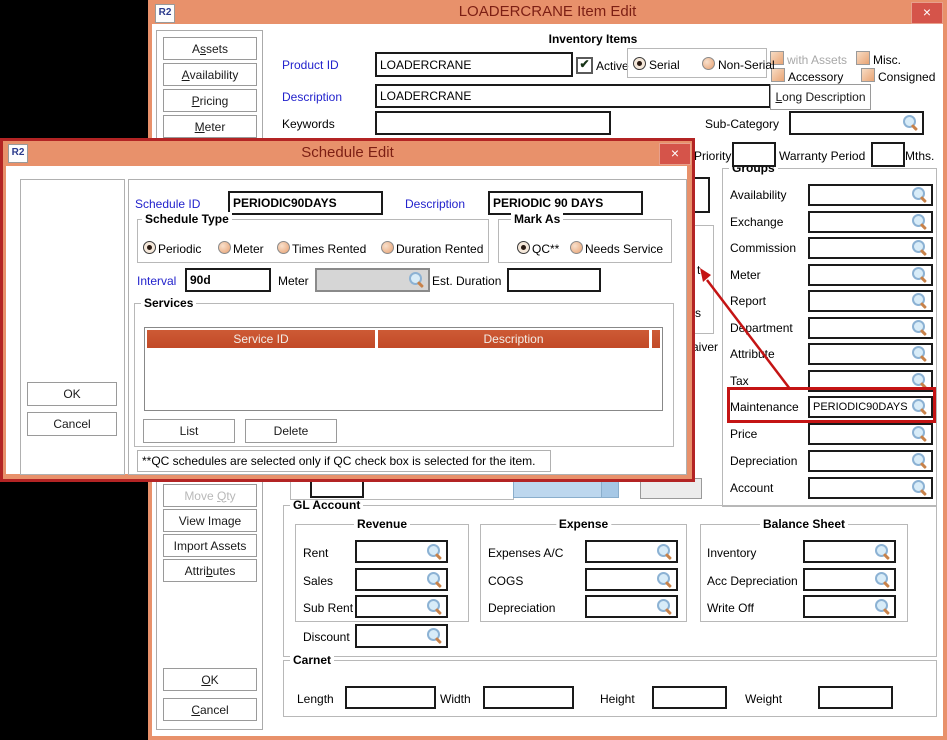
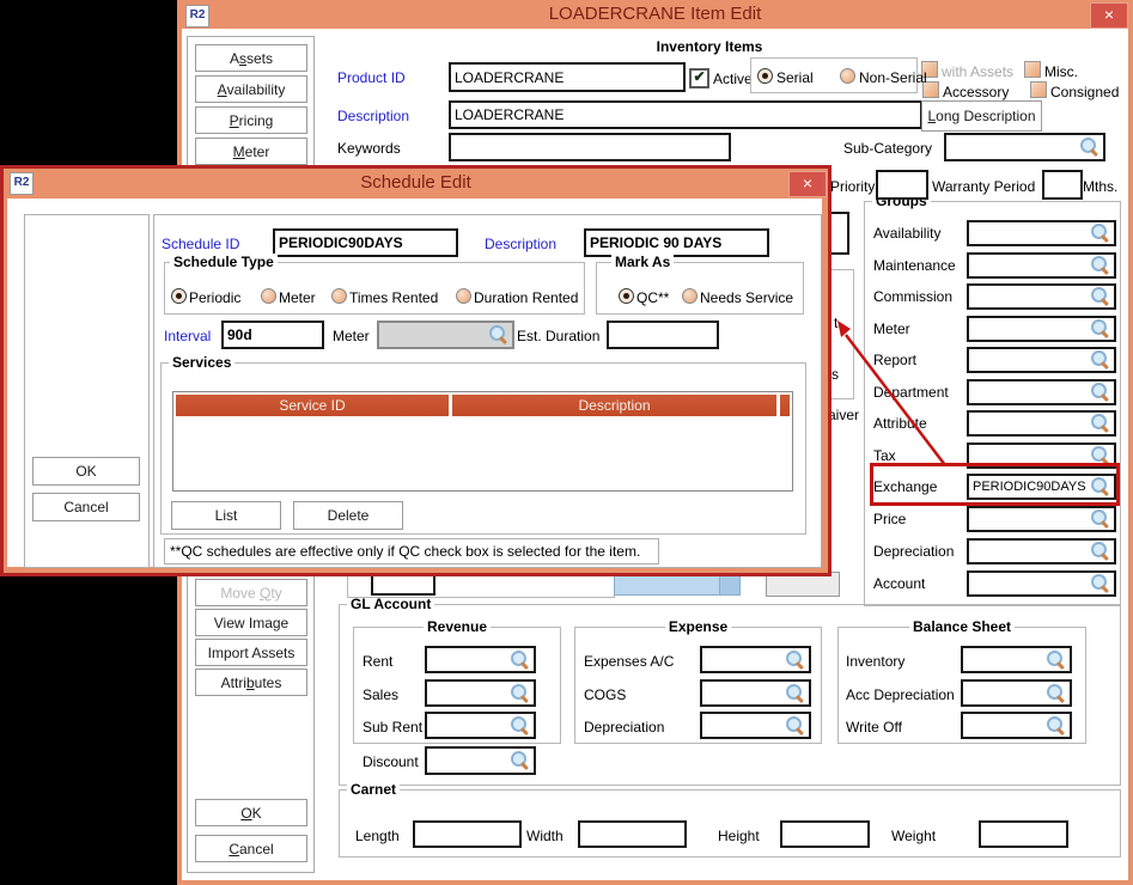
  R2
  LOADERCRANE Item Edit
  ×
  A
  s
  sets
  A
  vailability
  P
  ricing
  M
  eter
  Move
  Q
  ty
  View Image
  Import Assets
  Attri
  b
  utes
  O
  K
  C
  ancel
  Inventory Items
  Product ID
  LOADERCRANE
  ✔
  Active
  Serial
  Non-Serial
  with Assets
  Misc.
  Accessory
  Consigned
  Description
  LOADERCRANE
  L
  ong Description
  Keywords
  Sub-Category
  Priority
  Warranty Period
  Mths.
  Groups
  Availability
- Exchange
+ Maintenance
  Commission
  Meter
  Report
  Dpartment
  Attribute
  Tax
- Maintenance
+ Exchange
  PERIODIC90DAYS
  Price
  Depreciation
  Account
  GL Account
  Revenue
  Rent
  Sales
  Sub Rent
  Expense
  Expenses A/C
  COGS
  Depreciation
  Balance Sheet
  Inventory
  Acc Depreciation
  Write Off
  Discount
  Carnet
  Length
  Width
  Height
  Weight
  t
  s
  aiver
  R2
  Schedule Edit
  ×
  OK
  Cancel
  Schedule ID
  PERIODIC90DAYS
  Description
  PERIODIC 90 DAYS
  Schedule Type
  Periodic
  Meter
  Times Rented
  Duration Rented
  Mark As
  QC**
  Needs Service
  Interval
  90d
  Meter
  Est. Duration
  Services
  Service ID
  Description
  List
  Delete
- **QC schedules are selected only if QC check box is selected for the item.
+ **QC schedules are effective only if QC check box is selected for the item.
